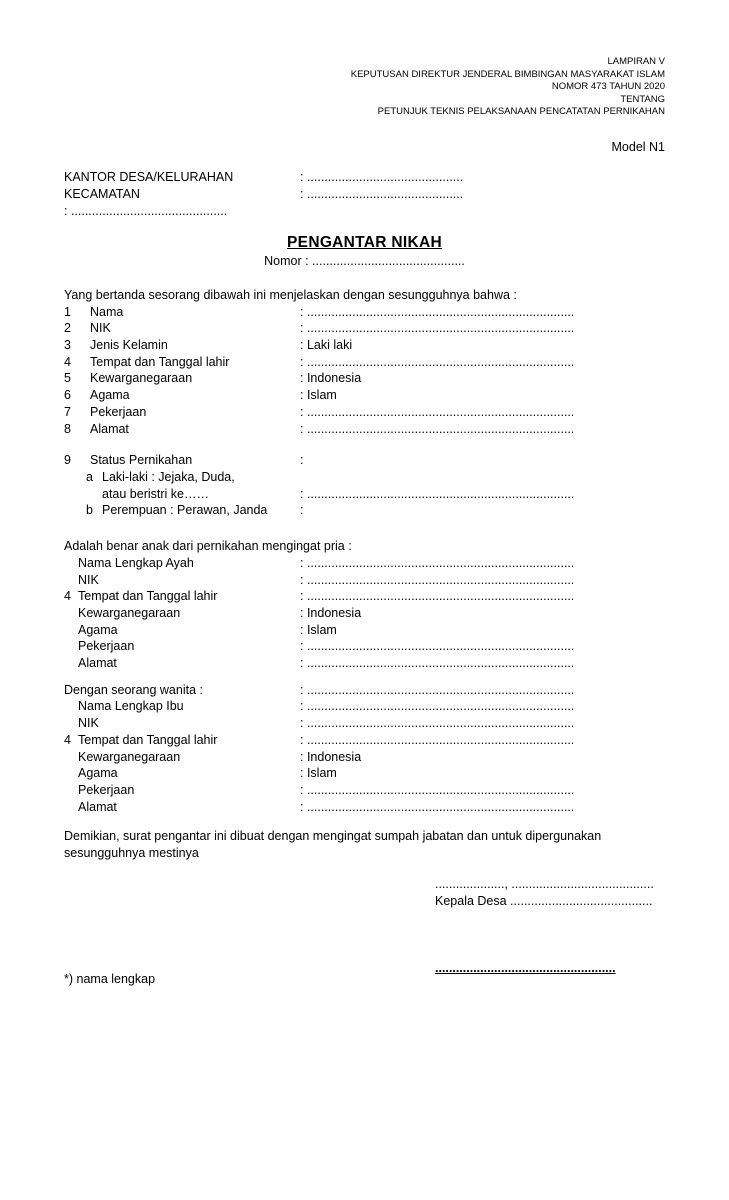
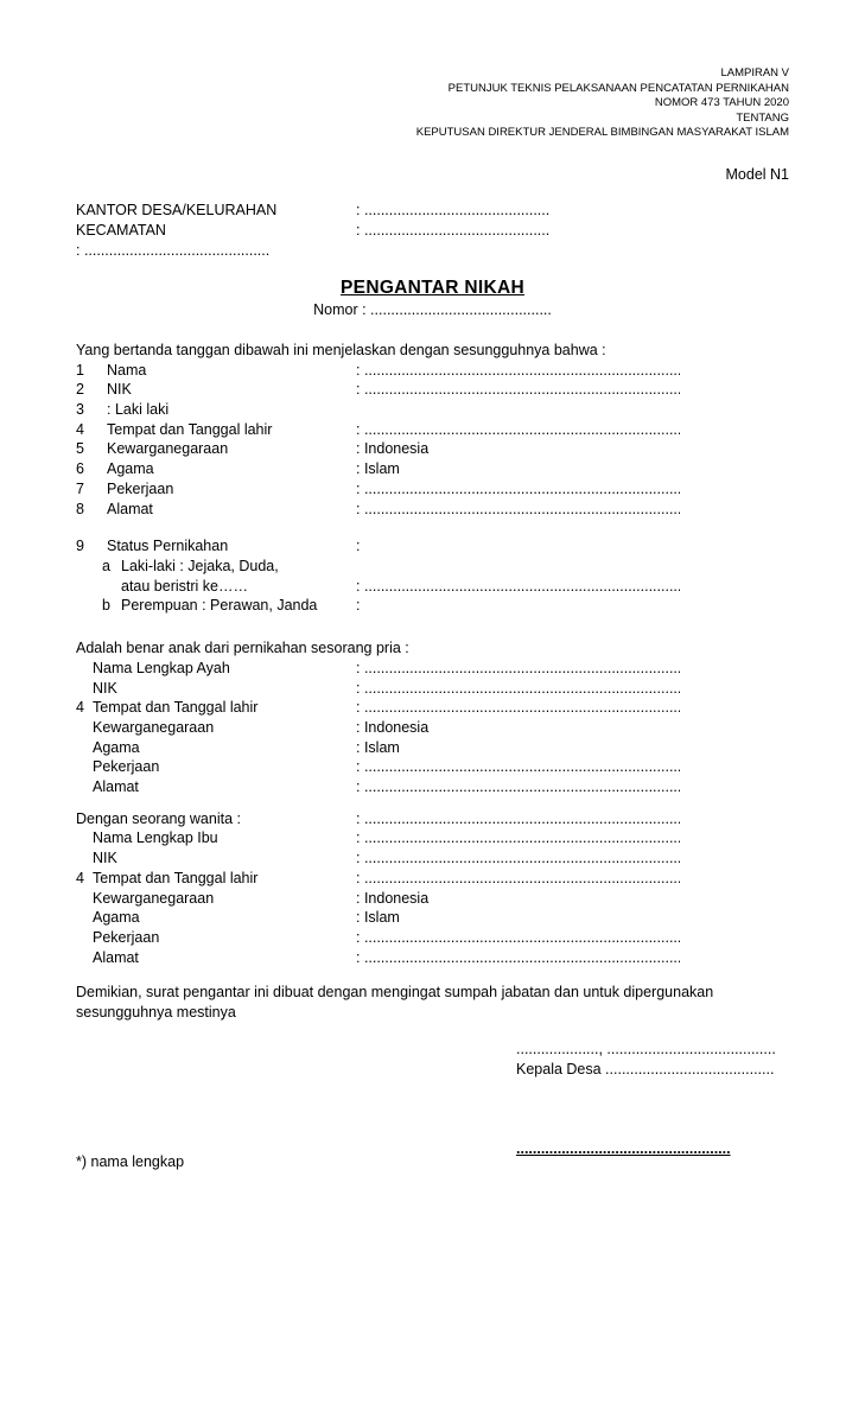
  LAMPIRAN V
- KEPUTUSAN DIREKTUR JENDERAL BIMBINGAN MASYARAKAT ISLAM
+ PETUNJUK TEKNIS PELAKSANAAN PENCATATAN PERNIKAHAN
  NOMOR 473 TAHUN 2020
  TENTANG
- PETUNJUK TEKNIS PELAKSANAAN PENCATATAN PERNIKAHAN
+ KEPUTUSAN DIREKTUR JENDERAL BIMBINGAN MASYARAKAT ISLAM
  Model N1
  KANTOR DESA/KELURAHAN
  : .............................................
  KECAMATAN
  : .............................................
  : .............................................
  PENGANTAR NIKAH
  Nomor : ............................................
- Yang bertanda sesorang dibawah ini menjelaskan dengan sesungguhnya bahwa :
+ Yang bertanda tanggan dibawah ini menjelaskan dengan sesungguhnya bahwa :
  1
  Nama
  : .............................................................................
  2
  NIK
  : .............................................................................
  3
- Jenis Kelamin
  : Laki laki
  4
  Tempat dan Tanggal lahir
  : .............................................................................
  5
  Kewarganegaraan
  : Indonesia
  6
  Agama
  : Islam
  7
  Pekerjaan
  : .............................................................................
  8
  Alamat
  : .............................................................................
  9
  Status Pernikahan
  :
  a
  Laki-laki : Jejaka, Duda,
  atau beristri ke……
  : .............................................................................
  b
  Perempuan : Perawan, Janda
  :
- Adalah benar anak dari pernikahan mengingat pria :
+ Adalah benar anak dari pernikahan sesorang pria :
  Nama Lengkap Ayah
  : .............................................................................
  NIK
  : .............................................................................
  4
  Tempat dan Tanggal lahir
  : .............................................................................
  Kewarganegaraan
  : Indonesia
  Agama
  : Islam
  Pekerjaan
  : .............................................................................
  Alamat
  : .............................................................................
  Dengan seorang wanita :
  : .............................................................................
  Nama Lengkap Ibu
  : .............................................................................
  NIK
  : .............................................................................
  4
  Tempat dan Tanggal lahir
  : .............................................................................
  Kewarganegaraan
  : Indonesia
  Agama
  : Islam
  Pekerjaan
  : .............................................................................
  Alamat
  : .............................................................................
  Demikian, surat pengantar ini dibuat dengan mengingat sumpah jabatan dan untuk dipergunakan sesungguhnya mestinya
  ...................., .........................................
  Kepala Desa .........................................
  *) nama lengkap
  ....................................................
